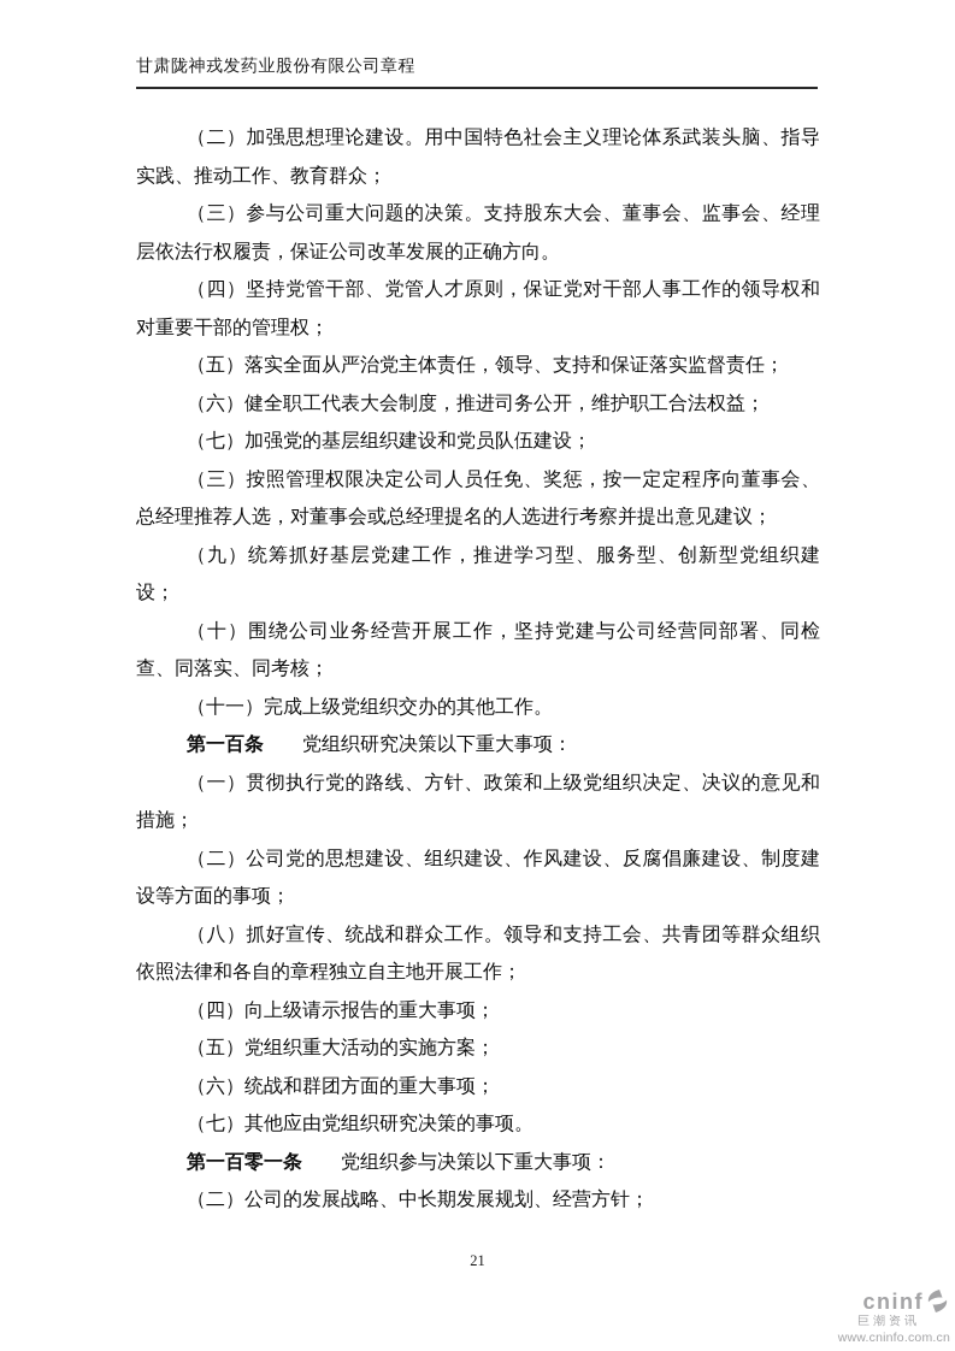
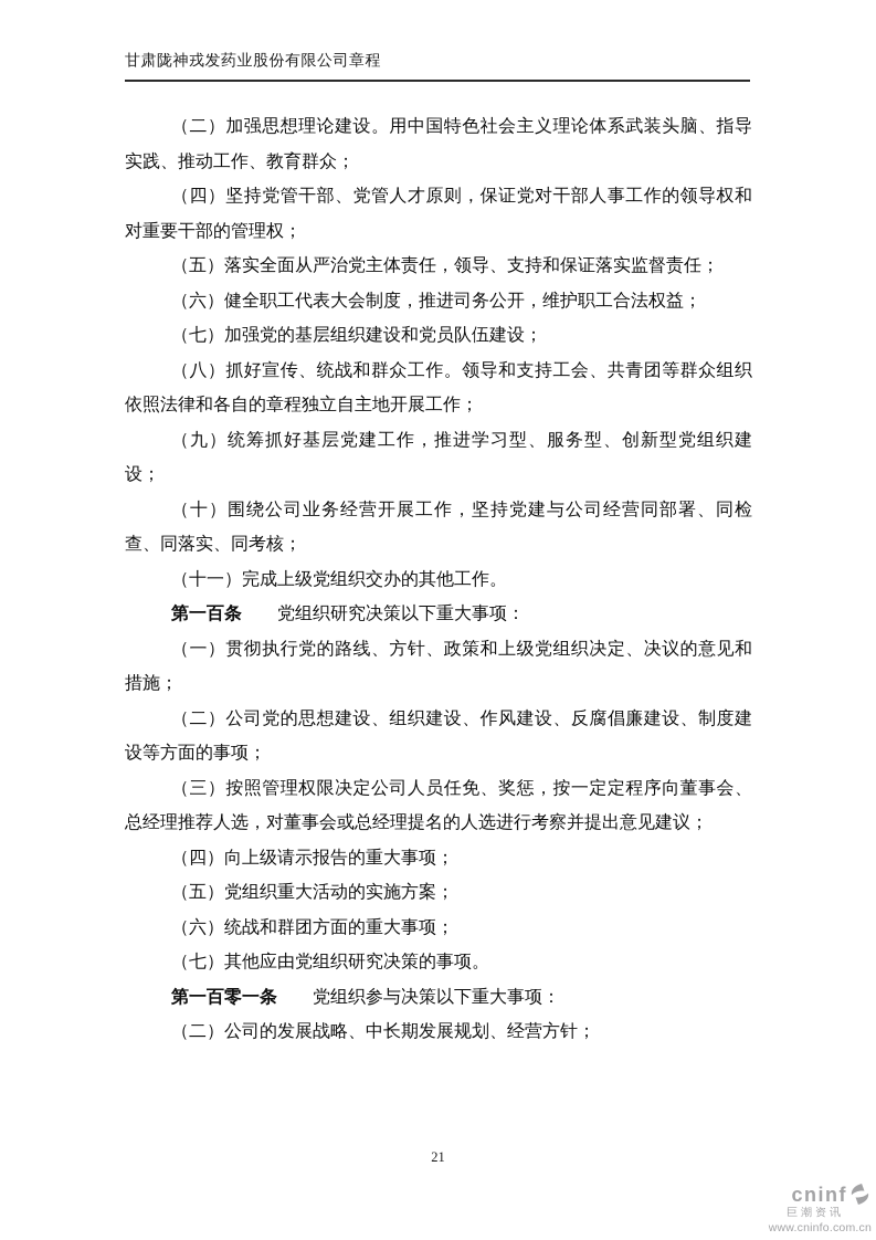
  甘肃陇神戎发药业股份有限公司章程
  （二）加强思想理论建设。用中国特色社会主义理论体系武装头脑、指导实践、推动工作、教育群众；
- （三）参与公司重大问题的决策。支持股东大会、董事会、监事会、经理层依法行权履责，保证公司改革发展的正确方向。
  （四）坚持党管干部、党管人才原则，保证党对干部人事工作的领导权和对重要干部的管理权；
  （五）落实全面从严治党主体责任，领导、支持和保证落实监督责任；
  （六）健全职工代表大会制度，推进司务公开，维护职工合法权益；
  （七）加强党的基层组织建设和党员队伍建设；
- （三）按照管理权限决定公司人员任免、奖惩，按一定定程序向董事会、总经理推荐人选，对董事会或总经理提名的人选进行考察并提出意见建议；
+ （八）抓好宣传、统战和群众工作。领导和支持工会、共青团等群众组织依照法律和各自的章程独立自主地开展工作；
  （九）统筹抓好基层党建工作，推进学习型、服务型、创新型党组织建设；
  （十）围绕公司业务经营开展工作，坚持党建与公司经营同部署、同检查、同落实、同考核；
  （十一）完成上级党组织交办的其他工作。
  第一百条 党组织研究决策以下重大事项：
  （一）贯彻执行党的路线、方针、政策和上级党组织决定、决议的意见和措施；
  （二）公司党的思想建设、组织建设、作风建设、反腐倡廉建设、制度建设等方面的事项；
- （八）抓好宣传、统战和群众工作。领导和支持工会、共青团等群众组织依照法律和各自的章程独立自主地开展工作；
+ （三）按照管理权限决定公司人员任免、奖惩，按一定定程序向董事会、总经理推荐人选，对董事会或总经理提名的人选进行考察并提出意见建议；
  （四）向上级请示报告的重大事项；
  （五）党组织重大活动的实施方案；
  （六）统战和群团方面的重大事项；
  （七）其他应由党组织研究决策的事项。
  第一百零一条 党组织参与决策以下重大事项：
  （二）公司的发展战略、中长期发展规划、经营方针；
  21
  cninf
  巨潮资讯
  www.cninfo.com.cn
